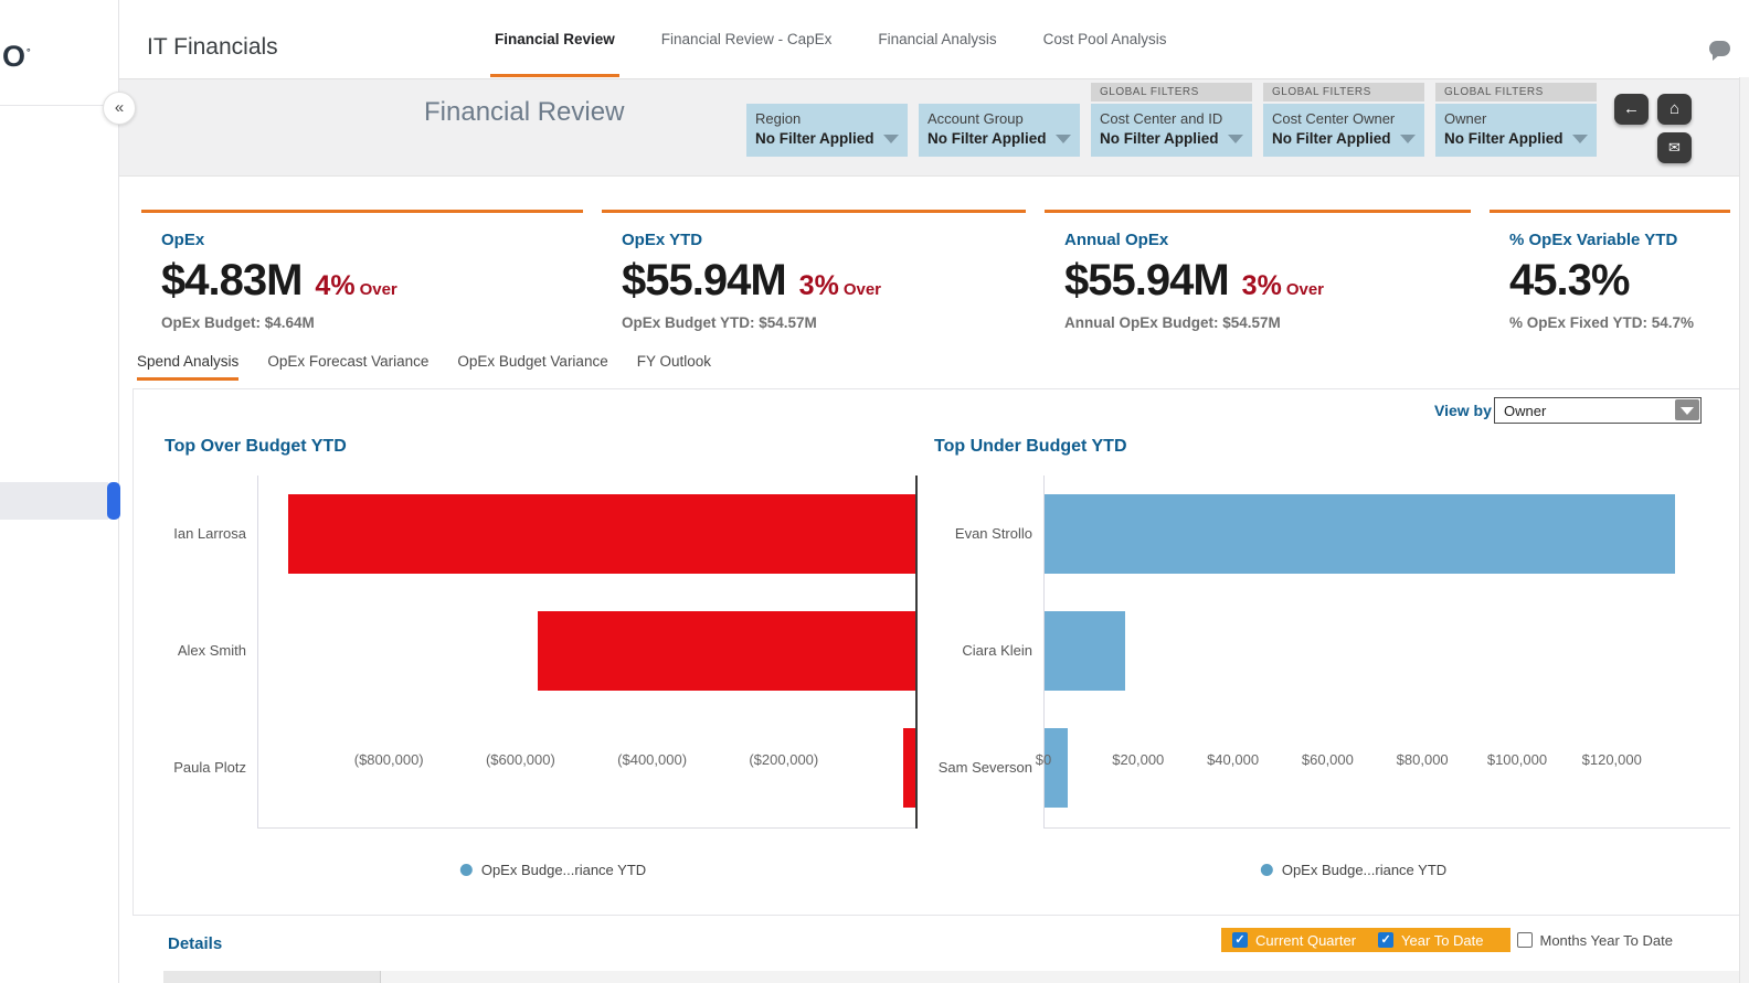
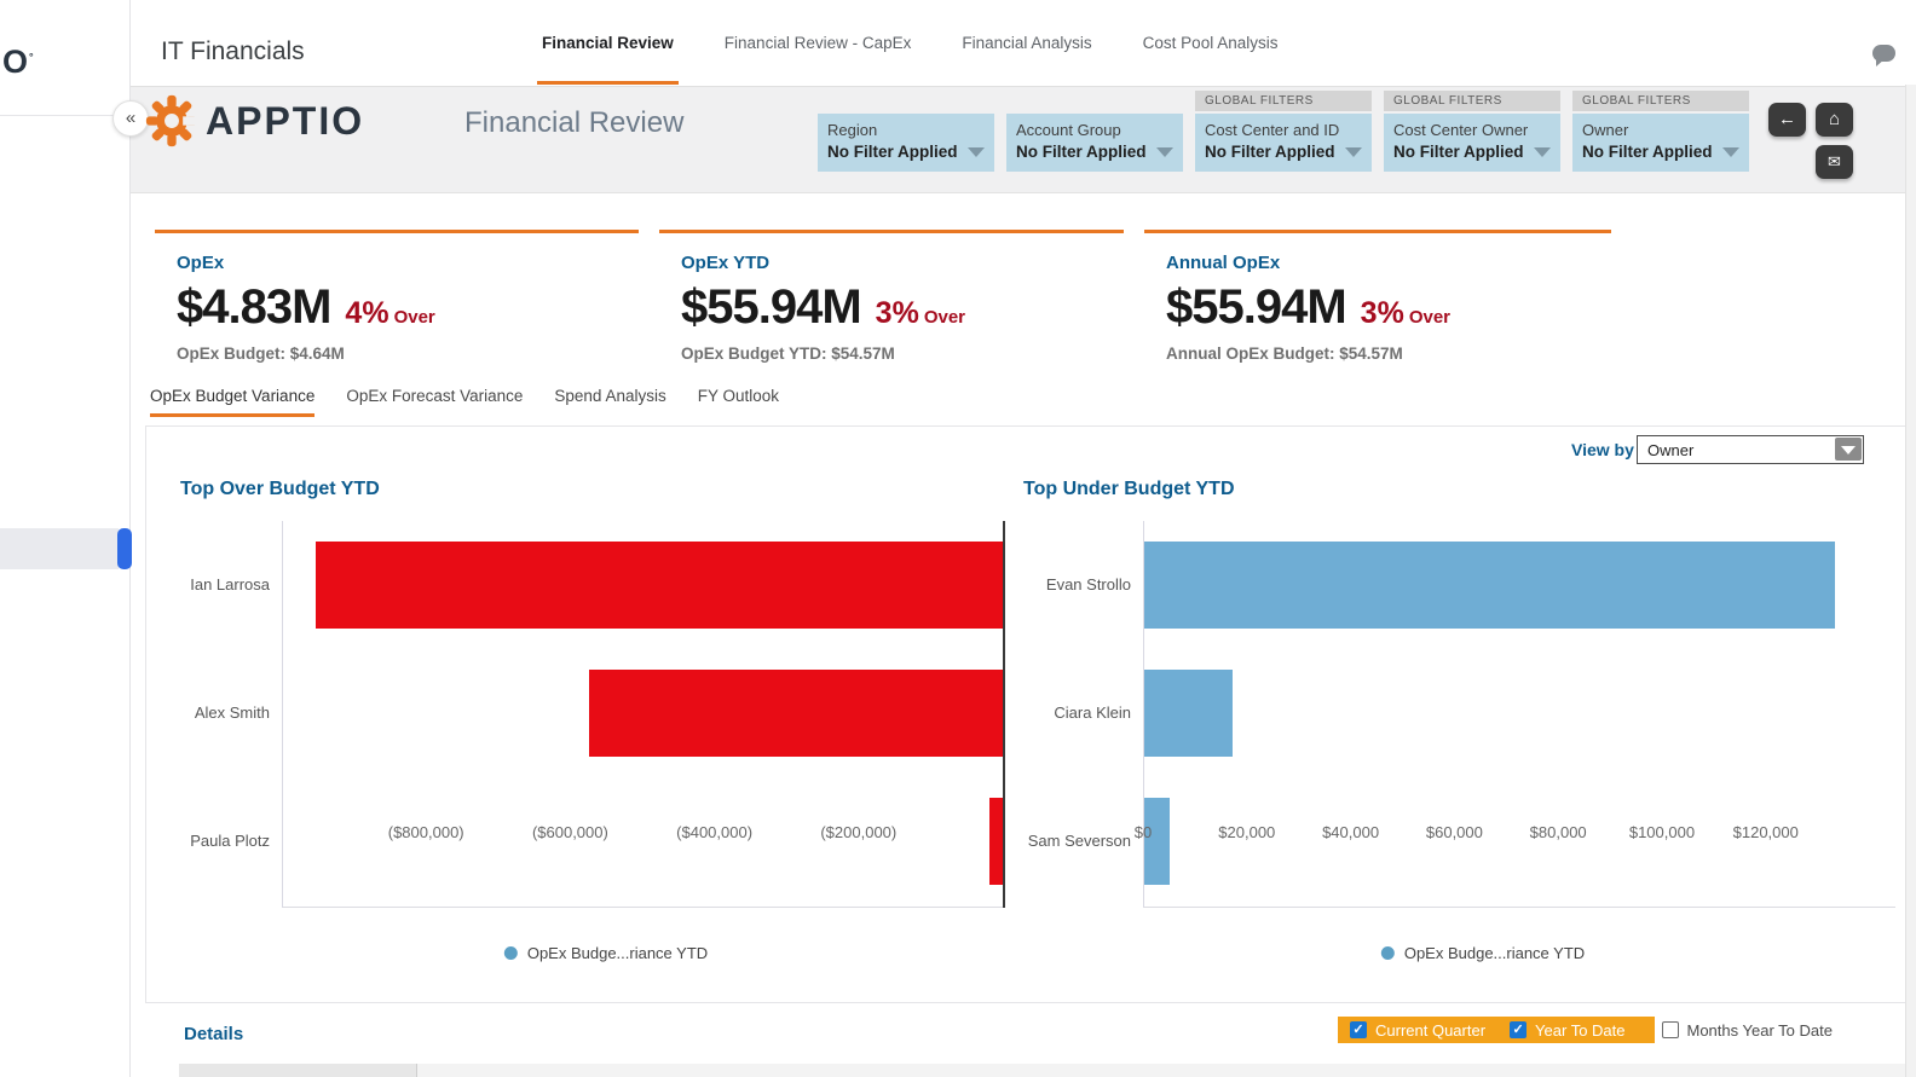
  O°
  IT Financials
  Financial Review
  Financial Review - CapEx
  Financial Analysis
  Cost Pool Analysis
  «
+ APPTIO
  Financial Review
  Region
  No Filter Applied
  Account Group
  No Filter Applied
  GLOBAL FILTERS
  Cost Center and ID
  No Filter Applied
  GLOBAL FILTERS
  Cost Center Owner
  No Filter Applied
  GLOBAL FILTERS
  Owner
  No Filter Applied
  ←
  ⌂
  ✉
  OpEx
  $4.83M 4% Over
  OpEx Budget: $4.64M
  OpEx YTD
  $55.94M 3% Over
  OpEx Budget YTD: $54.57M
  Annual OpEx
  $55.94M 3% Over
  Annual OpEx Budget: $54.57M
- % OpEx Variable YTD
- 45.3%
- % OpEx Fixed YTD: 54.7%
- Spend Analysis
+ OpEx Budget Variance
  OpEx Forecast Variance
- OpEx Budget Variance
+ Spend Analysis
  FY Outlook
  View by
  Owner
  Top Over Budget YTD
  Ian Larrosa
  Alex Smith
  Paula Plotz
  ($800,000)
  ($600,000)
  ($400,000)
  ($200,000)
  OpEx Budge...riance YTD
  Top Under Budget YTD
  Evan Strollo
  Ciara Klein
  Sam Severson
  $0
  $20,000
  $40,000
  $60,000
  $80,000
  $100,000
  $120,000
  OpEx Budge...riance YTD
  Details
  ✓
  Current Quarter
  ✓
  Year To Date
  Months Year To Date
